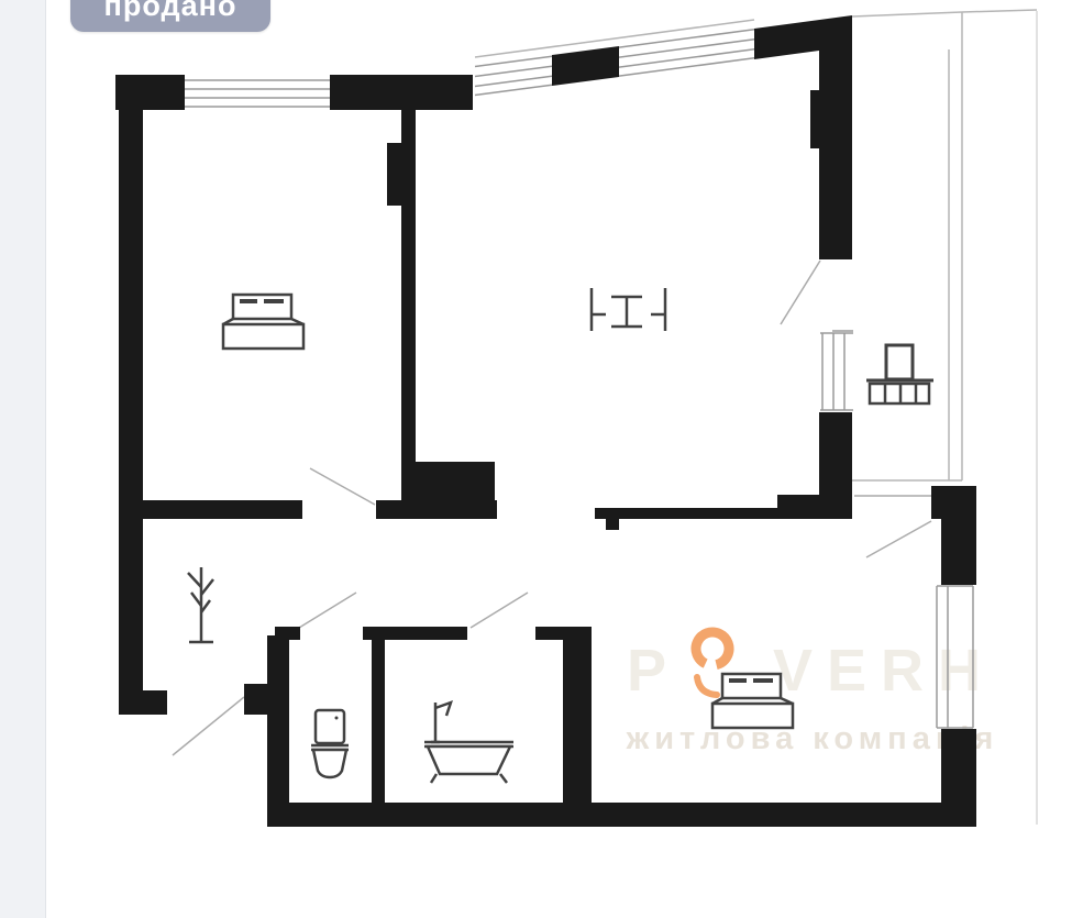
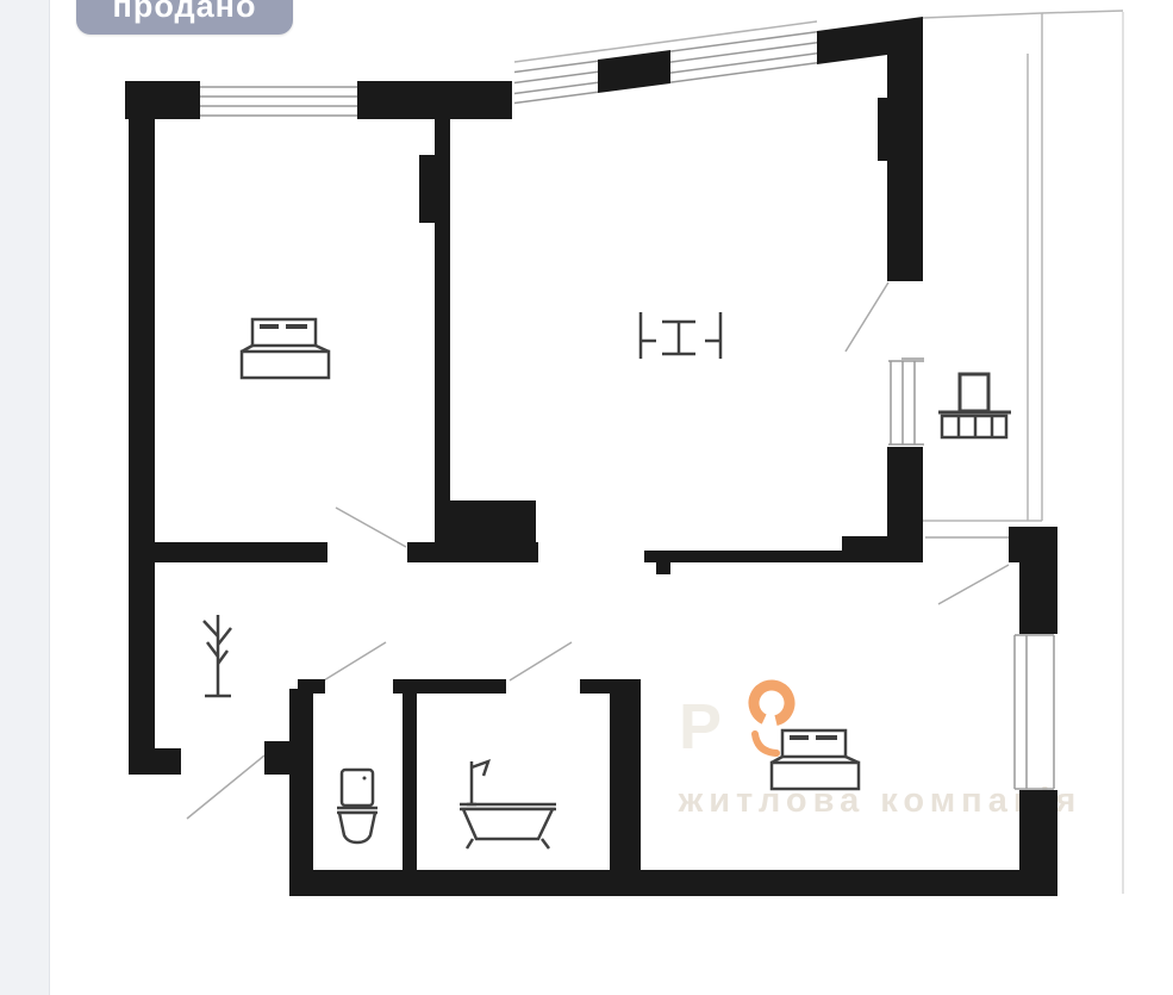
  P
- VERH
  житлова компая
  продано
